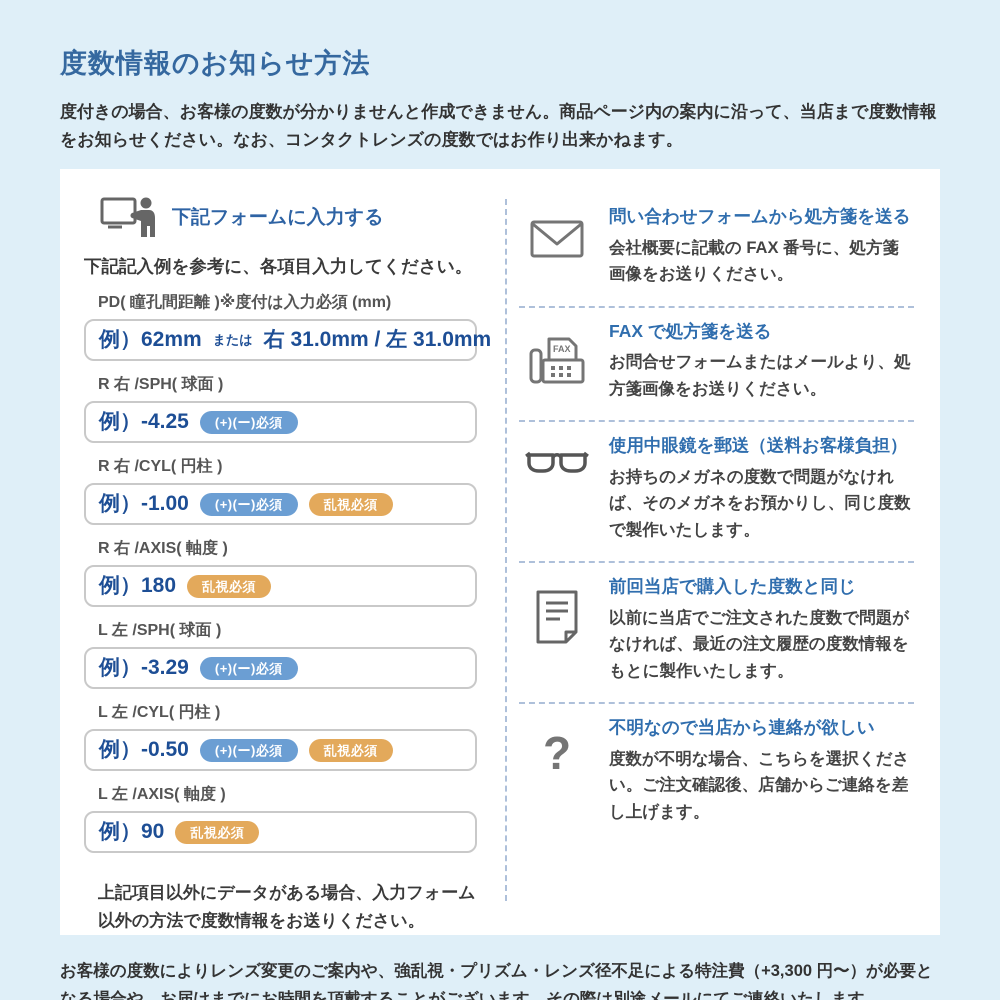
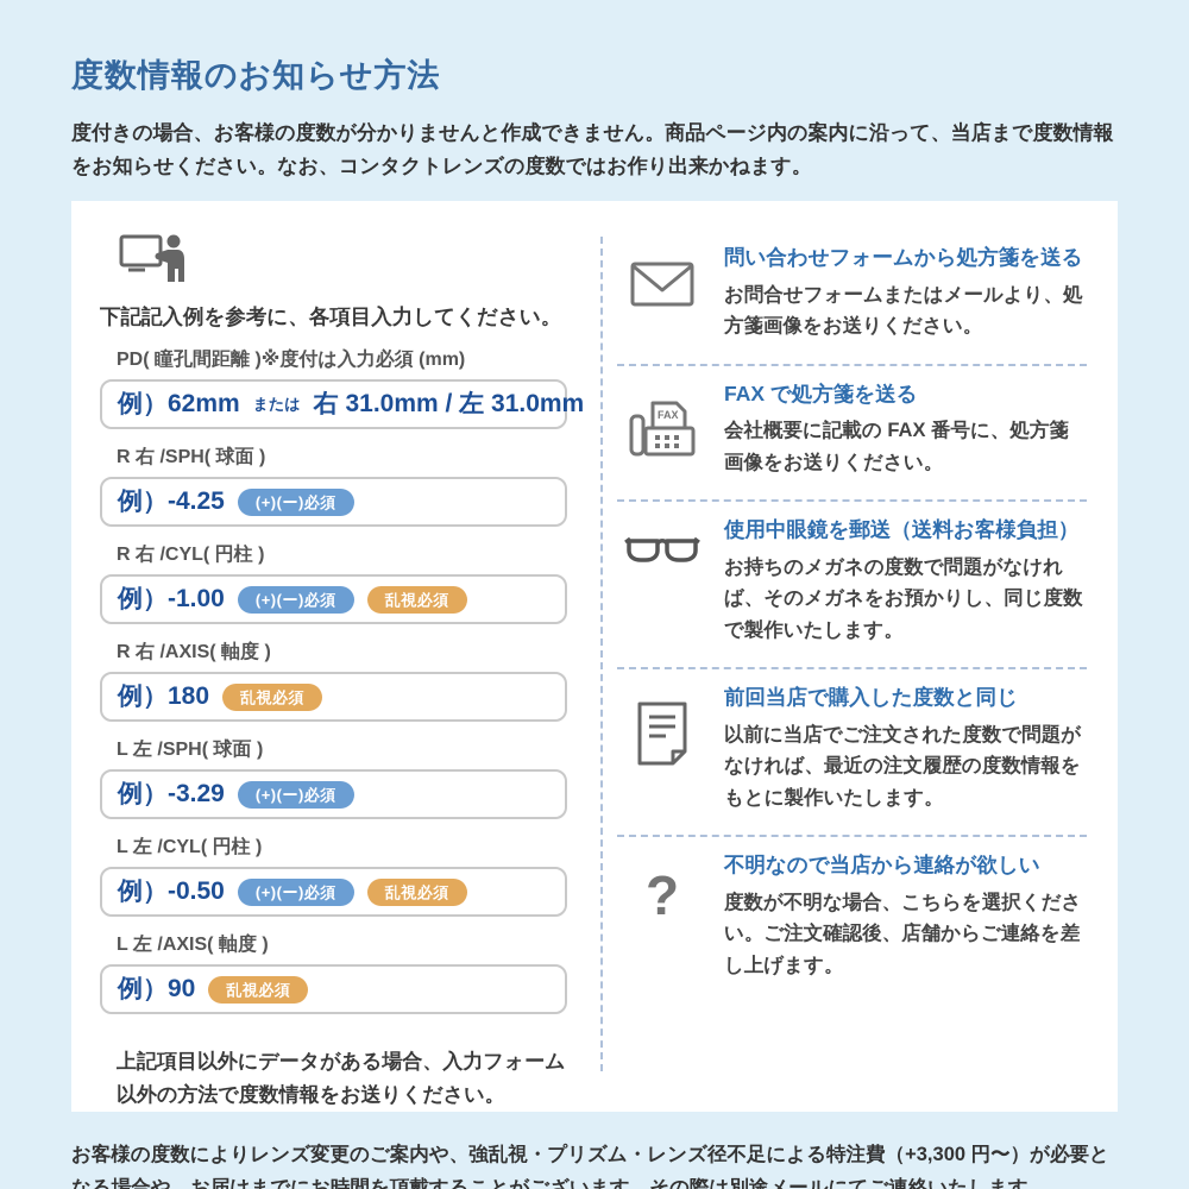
  度数情報のお知らせ方法
  度付きの場合、お客様の度数が分かりませんと作成できません。商品ページ内の案内に沿って、当店まで度数情報をお知らせください。なお、コンタクトレンズの度数ではお作り出来かねます。
- 下記フォームに入力する
  下記記入例を参考に、各項目入力してください。
  PD( 瞳孔間距離 )※度付は入力必須 (mm)
  例）62mm
  または
  右 31.0mm / 左 31.0mm
  R 右 /SPH( 球面 )
  例）-4.25
  (+)(ー)必須
  R 右 /CYL( 円柱 )
  例）-1.00
  (+)(ー)必須
  乱視必須
  R 右 /AXIS( 軸度 )
  例）180
  乱視必須
  L 左 /SPH( 球面 )
  例）-3.29
  (+)(ー)必須
  L 左 /CYL( 円柱 )
  例）-0.50
  (+)(ー)必須
  乱視必須
  L 左 /AXIS( 軸度 )
  例）90
  乱視必須
  上記項目以外にデータがある場合、入力フォーム以外の方法で度数情報をお送りください。
  問い合わせフォームから処方箋を送る
- 会社概要に記載の FAX 番号に、処方箋画像をお送りください。
+ お問合せフォームまたはメールより、処方箋画像をお送りください。
  FAX
  FAX で処方箋を送る
- お問合せフォームまたはメールより、処方箋画像をお送りください。
+ 会社概要に記載の FAX 番号に、処方箋画像をお送りください。
  使用中眼鏡を郵送（送料お客様負担）
  お持ちのメガネの度数で問題がなければ、そのメガネをお預かりし、同じ度数で製作いたします。
  前回当店で購入した度数と同じ
  以前に当店でご注文された度数で問題がなければ、最近の注文履歴の度数情報をもとに製作いたします。
  ?
  不明なので当店から連絡が欲しい
  度数が不明な場合、こちらを選択ください。ご注文確認後、店舗からご連絡を差し上げます。
  お客様の度数によりレンズ変更のご案内や、強乱視・プリズム・レンズ径不足による特注費（+3,300 円〜）が必要となる場合や、お届けまでにお時間を頂戴することがございます。その際は別途メールにてご連絡いたします。
